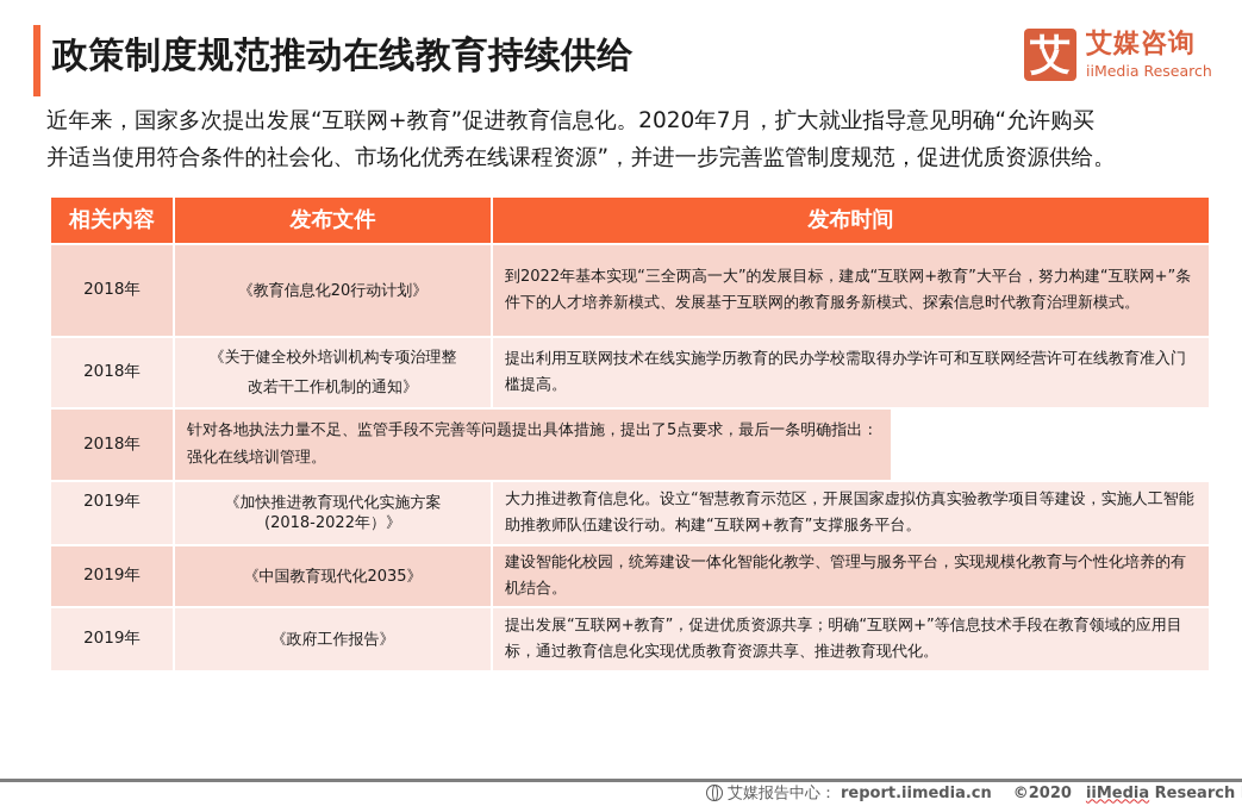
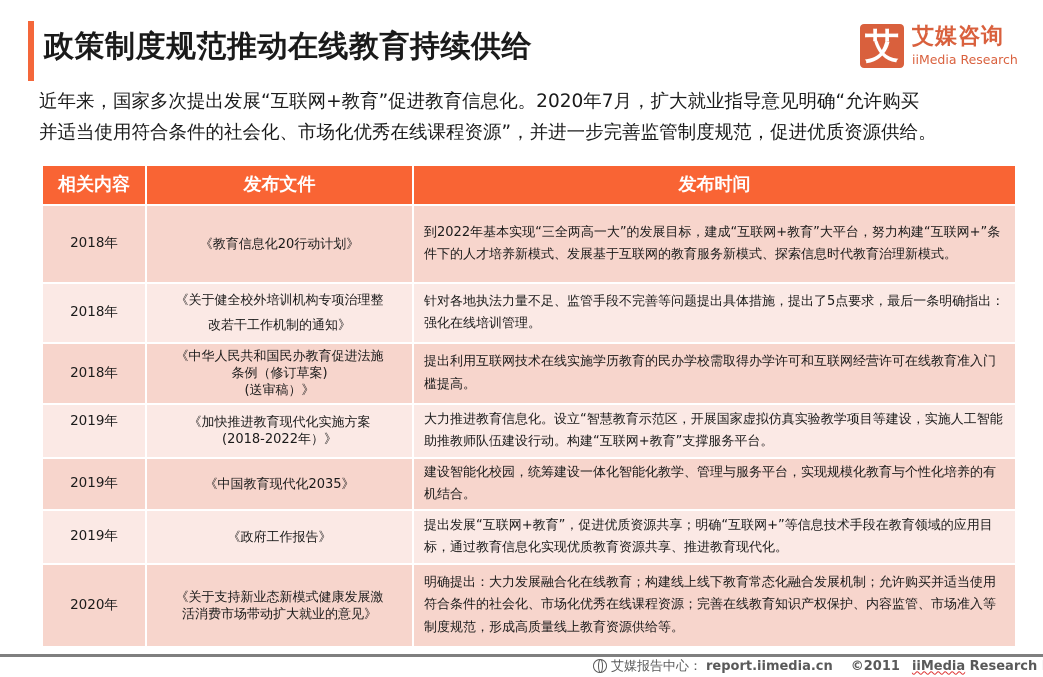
  政策制度规范推动在线教育持续供给
  艾
  艾媒咨询
  iiMedia Research
  近年来，国家多次提出发展“互联网+教育”促进教育信息化。2020年7月，扩大就业指导意见明确“允许购买
  并适当使用符合条件的社会化、市场化优秀在线课程资源”，并进一步完善监管制度规范，促进优质资源供给。
  相关内容
  发布文件
  发布时间
  2018年
  《教育信息化20行动计划》
  到2022年基本实现“三全两高一大”的发展目标，建成“互联网+教育”大平台，努力构建“互联网+”条件下的人才培养新模式、发展基于互联网的教育服务新模式、探索信息时代教育治理新模式。
  2018年
  《关于健全校外培训机构专项治理整
  改若干工作机制的通知》
- 提出利用互联网技术在线实施学历教育的民办学校需取得办学许可和互联网经营许可在线教育准入门槛提高。
+ 针对各地执法力量不足、监管手段不完善等问题提出具体措施，提出了5点要求，最后一条明确指出：强化在线培训管理。
  2018年
+ 《中华人民共和国民办教育促进法施
+ 条例（修订草案)
+ (送审稿）》
- 针对各地执法力量不足、监管手段不完善等问题提出具体措施，提出了5点要求，最后一条明确指出：强化在线培训管理。
+ 提出利用互联网技术在线实施学历教育的民办学校需取得办学许可和互联网经营许可在线教育准入门槛提高。
  2019年
  《加快推进教育现代化实施方案
  (2018-2022年）》
  大力推进教育信息化。设立“智慧教育示范区，开展国家虚拟仿真实验教学项目等建设，实施人工智能助推教师队伍建设行动。构建“互联网+教育”支撑服务平台。
  2019年
  《中国教育现代化2035》
  建设智能化校园，统筹建设一体化智能化教学、管理与服务平台，实现规模化教育与个性化培养的有机结合。
  2019年
  《政府工作报告》
  提出发展“互联网+教育”，促进优质资源共享；明确“互联网+”等信息技术手段在教育领域的应用目标，通过教育信息化实现优质教育资源共享、推进教育现代化。
+ 2020年
+ 《关于支持新业态新模式健康发展激
+ 活消费市场带动扩大就业的意见》
+ 明确提出：大力发展融合化在线教育；构建线上线下教育常态化融合发展机制；允许购买并适当使用符合条件的社会化、市场化优秀在线课程资源；完善在线教育知识产权保护、内容监管、市场准入等制度规范，形成高质量线上教育资源供给等。
  艾媒报告中心：
  report.iimedia.cn
- ©2020
+ ©2011
  iiMedia Research
